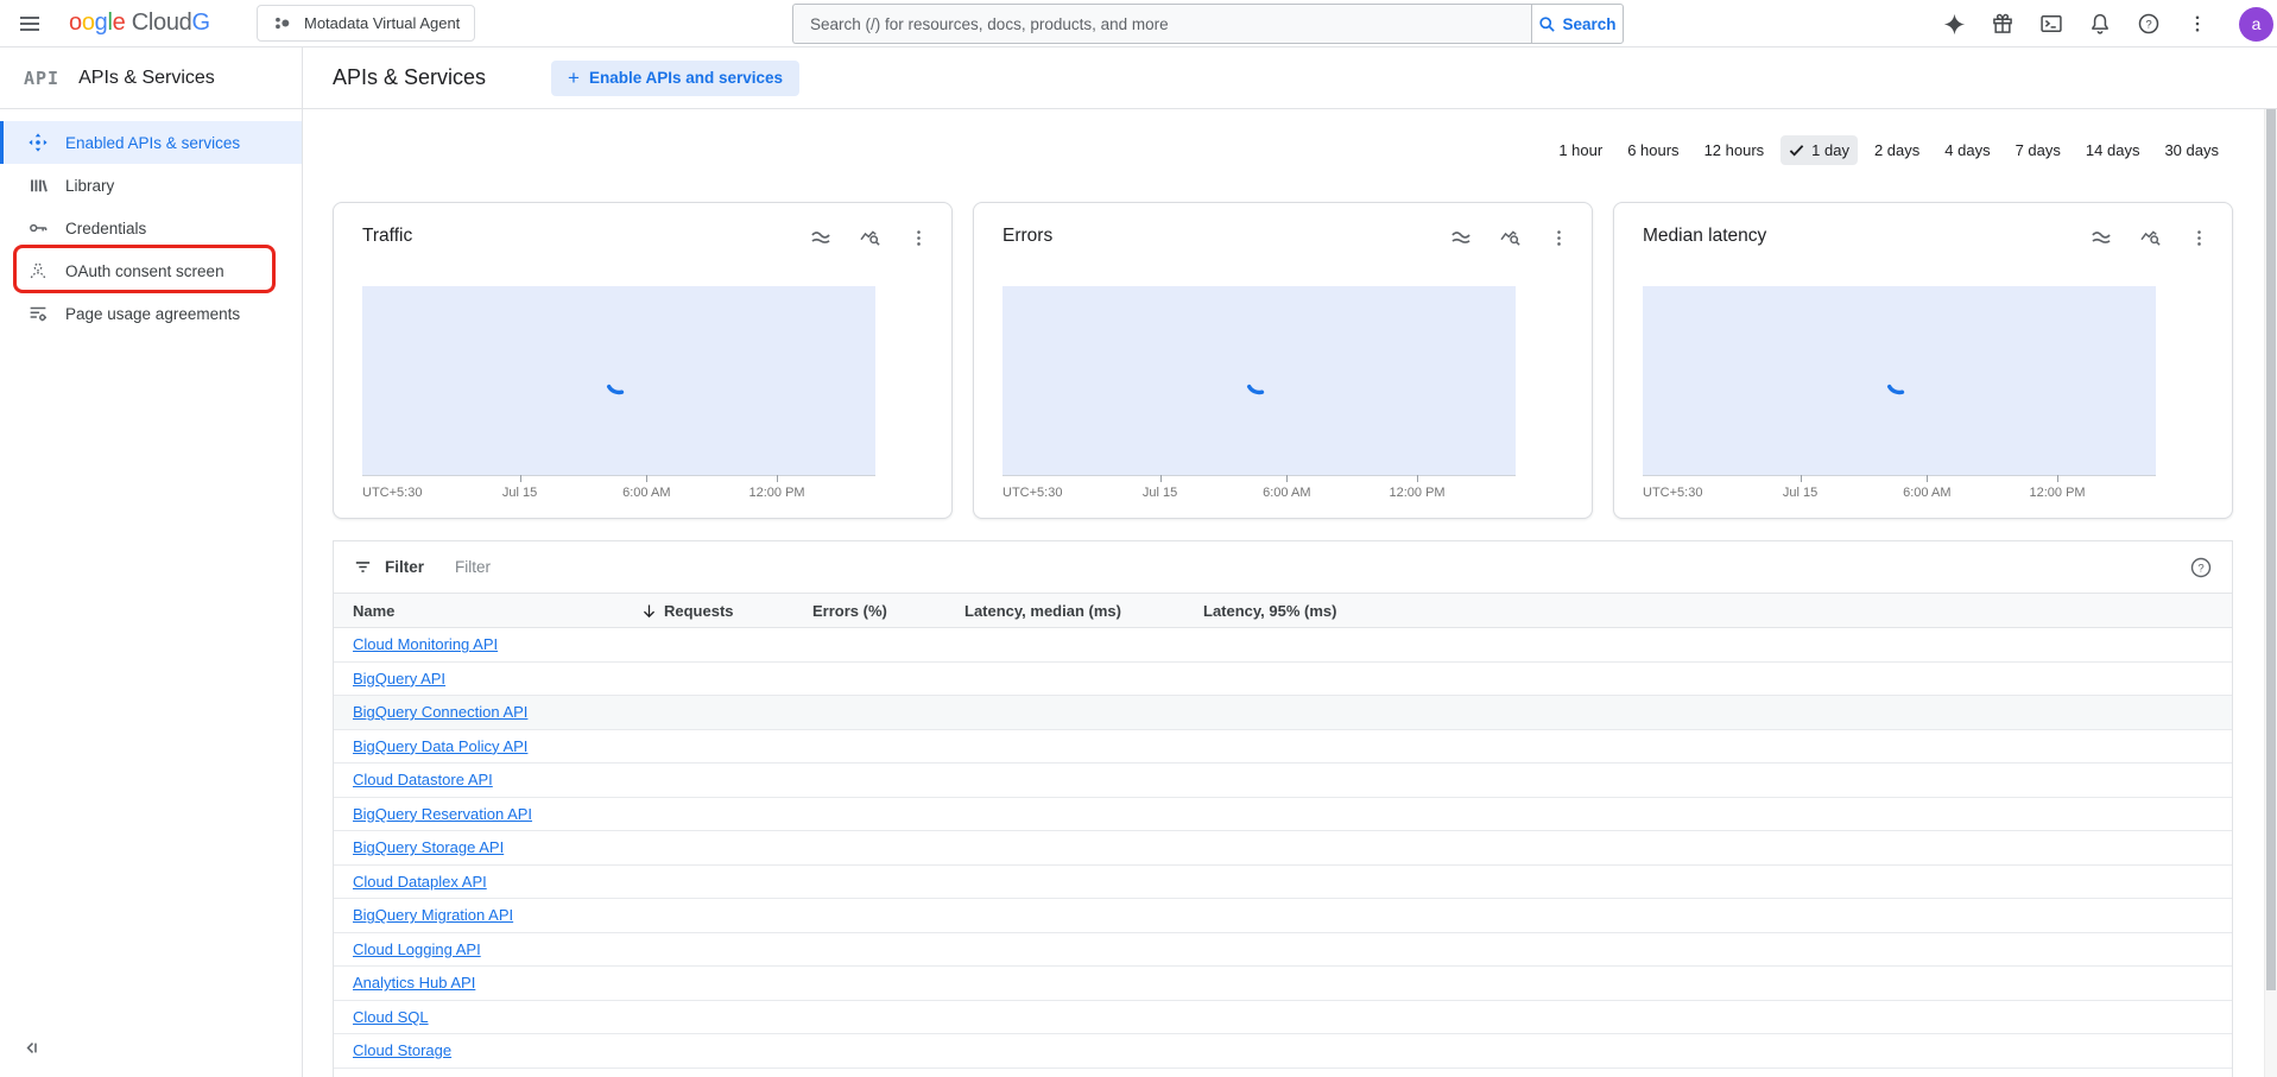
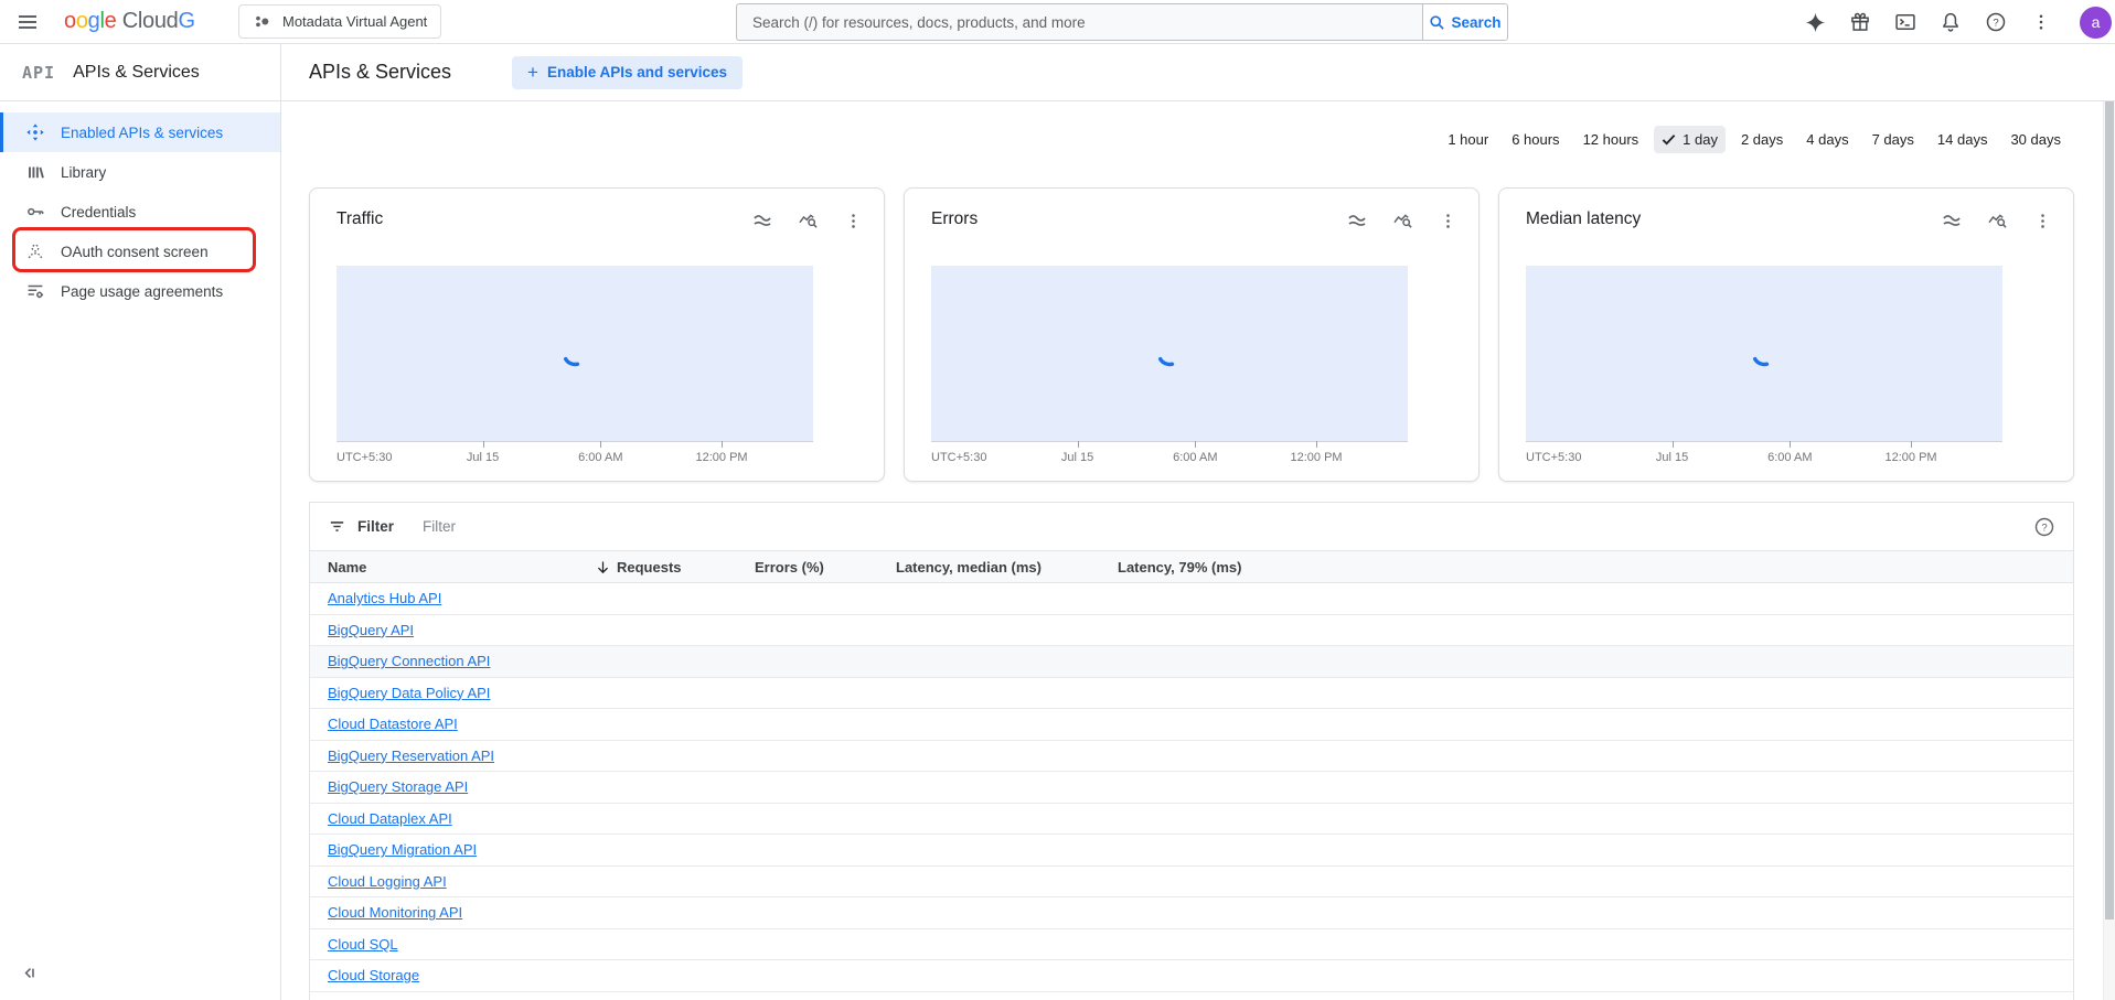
  oogle CloudG
  Motadata Virtual Agent
  Search (/) for resources, docs, products, and more
  Search
  ?
  a
  API
  APIs & Services
  APIs & Services
  +
  Enable APIs and services
  Enabled APIs & services
  Library
  Credentials
  OAuth consent screen
  Page usage agreements
  1 hour
  6 hours
  12 hours
  1 day
  2 days
  4 days
  7 days
  14 days
  30 days
  Traffic
  UTC+5:30
  Jul 15
  6:00 AM
  12:00 PM
  Errors
  UTC+5:30
  Jul 15
  6:00 AM
  12:00 PM
  Median latency
  UTC+5:30
  Jul 15
  6:00 AM
  12:00 PM
  Filter
  Filter
  ?
  Name
  Requests
  Errors (%)
  Latency, median (ms)
- Latency, 95% (ms)
+ Latency, 79% (ms)
- Cloud Monitoring API
+ Analytics Hub API
  BigQuery API
  BigQuery Connection API
  BigQuery Data Policy API
  Cloud Datastore API
  BigQuery Reservation API
  BigQuery Storage API
  Cloud Dataplex API
  BigQuery Migration API
  Cloud Logging API
- Analytics Hub API
+ Cloud Monitoring API
  Cloud SQL
  Cloud Storage
